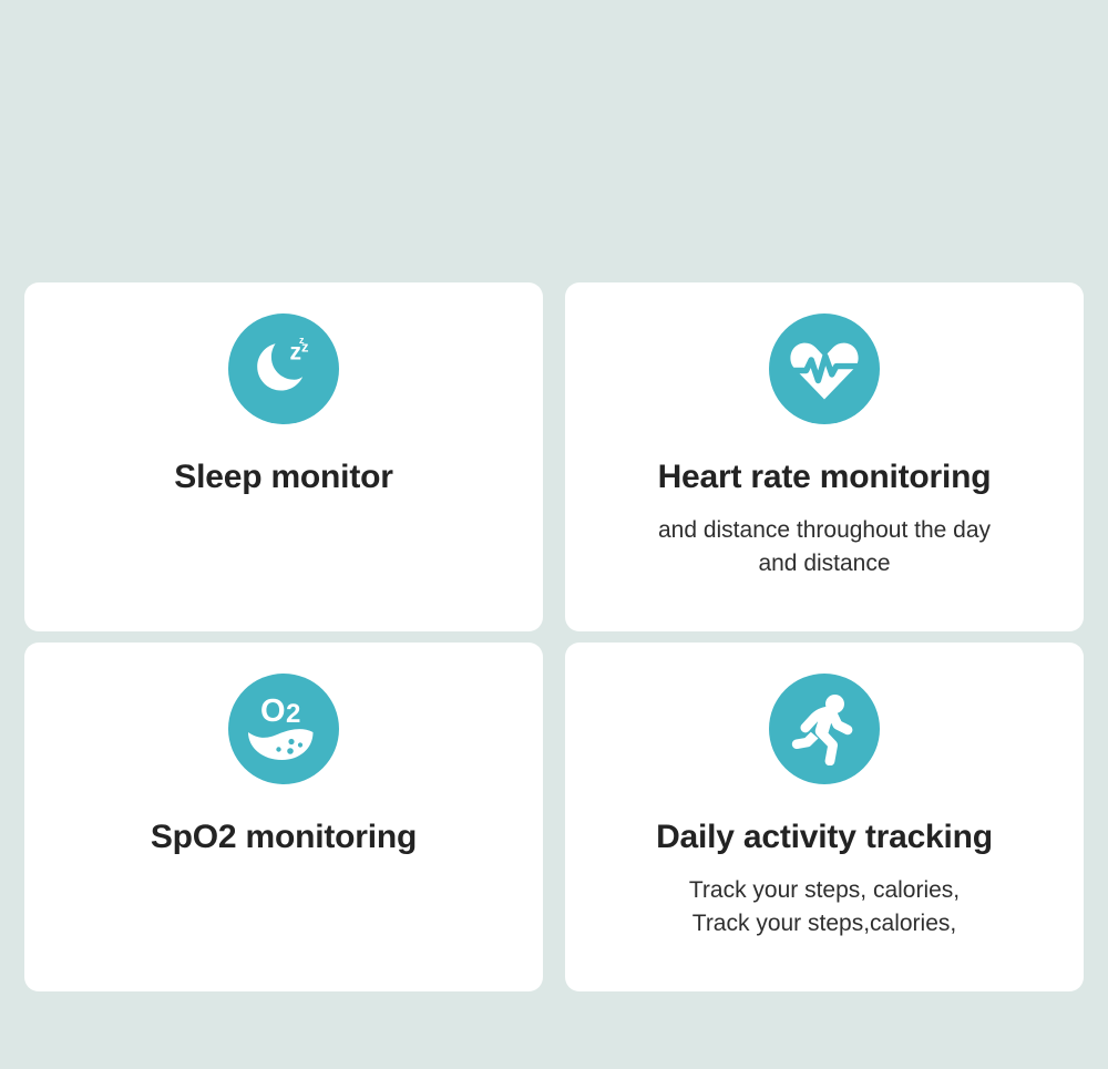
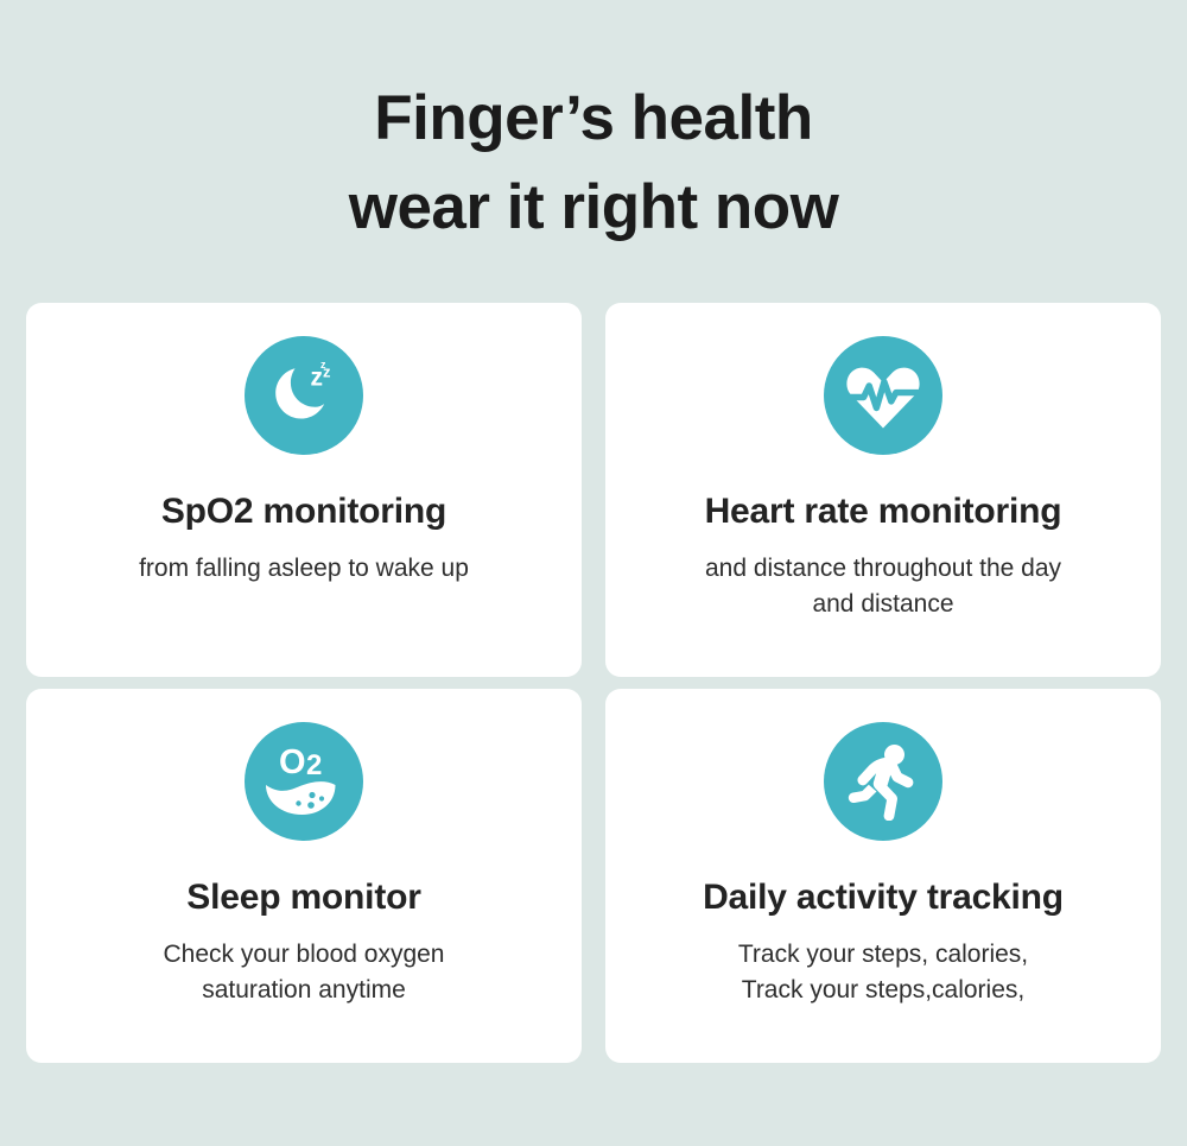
+ Finger’s health
+ wear it right now
  z
  z
  z
- Sleep monitor
+ SpO2 monitoring
+ from falling asleep to wake up
  Heart rate monitoring
  and distance throughout the day
  and distance
  O
  2
- SpO2 monitoring
+ Sleep monitor
+ Check your blood oxygen
+ saturation anytime
  Daily activity tracking
  Track your steps, calories,
  Track your steps,calories,
